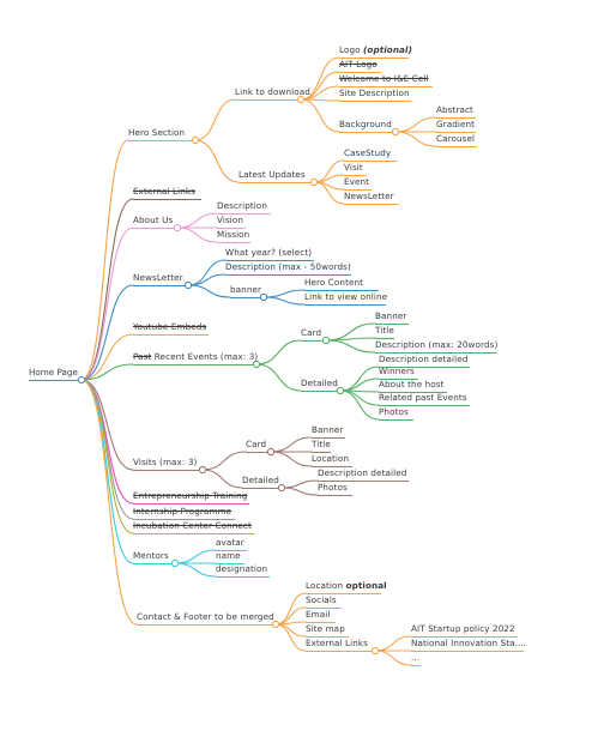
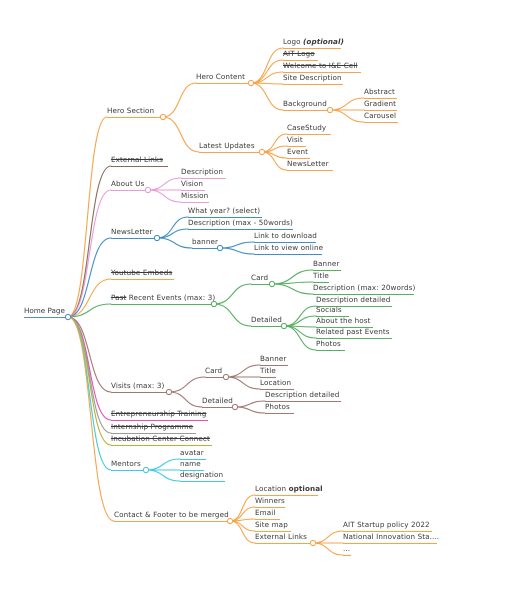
  Home Page
  Hero Section
- Link to download
+ Hero Content
  Logo (optional)
  AIT Logo
  Welcome to I&E Cell
  Site Description
  Background
  Abstract
  Gradient
  Carousel
  Latest Updates
  CaseStudy
  Visit
  Event
  NewsLetter
  External Links
  About Us
  Description
  Vision
  Mission
  NewsLetter
  What year? (select)
  Description (max - 50words)
  banner
- Hero Content
+ Link to download
  Link to view online
  Youtube Embeds
  Past Recent Events (max: 3)
  Card
  Banner
  Title
  Description (max: 20words)
  Detailed
  Description detailed
- Winners
+ Socials
  About the host
  Related past Events
  Photos
  Visits (max: 3)
  Card
  Banner
  Title
  Location
  Detailed
  Description detailed
  Photos
  Entrepreneurship Training
  Internship Programme
  Incubation Center Connect
  Mentors
  avatar
  name
  designation
  Contact & Footer to be merged
  Location optional
- Socials
+ Winners
  Email
  Site map
  External Links
  AIT Startup policy 2022
  National Innovation Sta....
  ...
